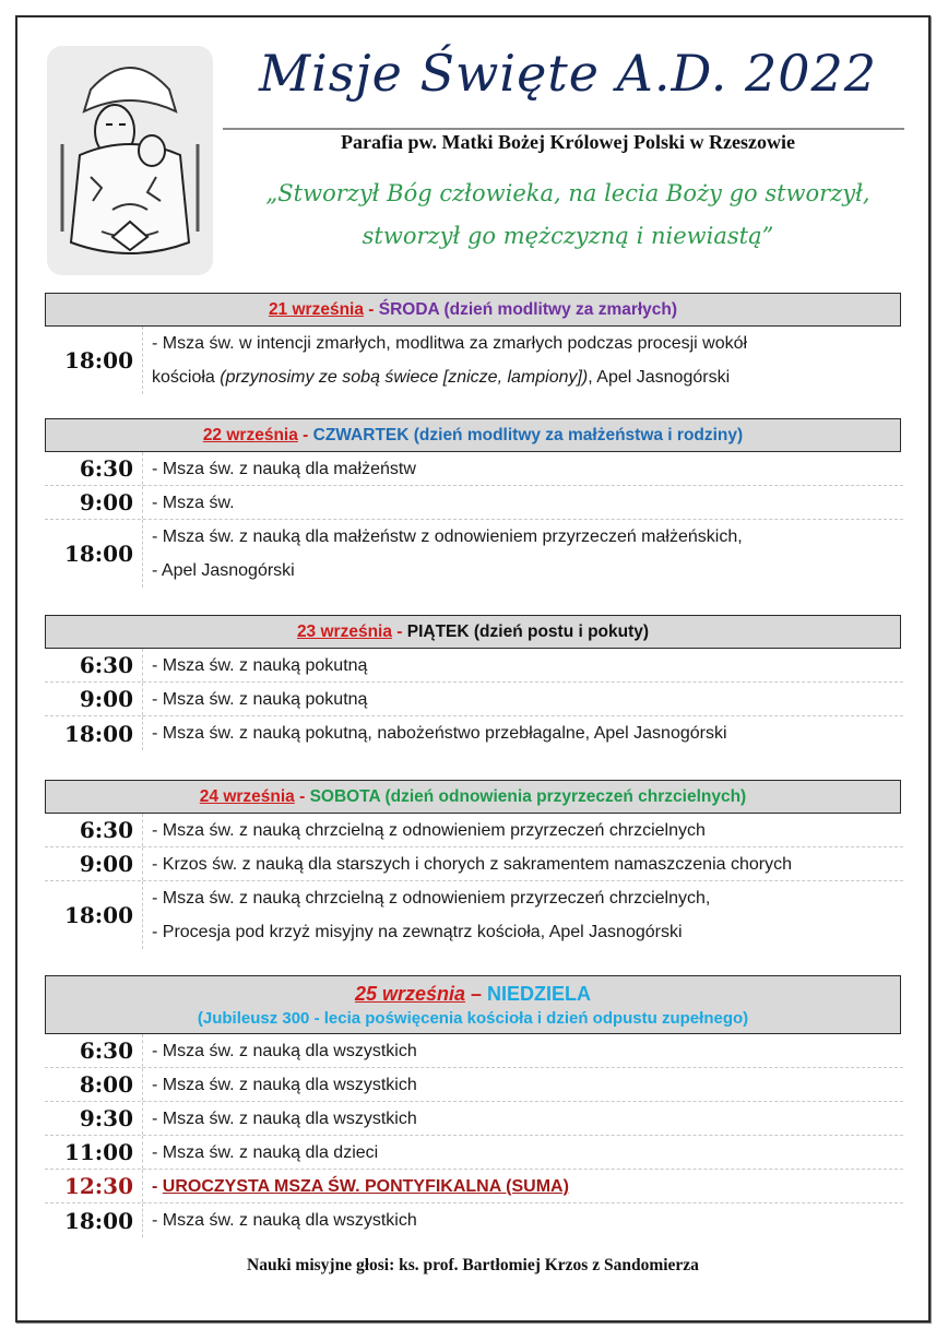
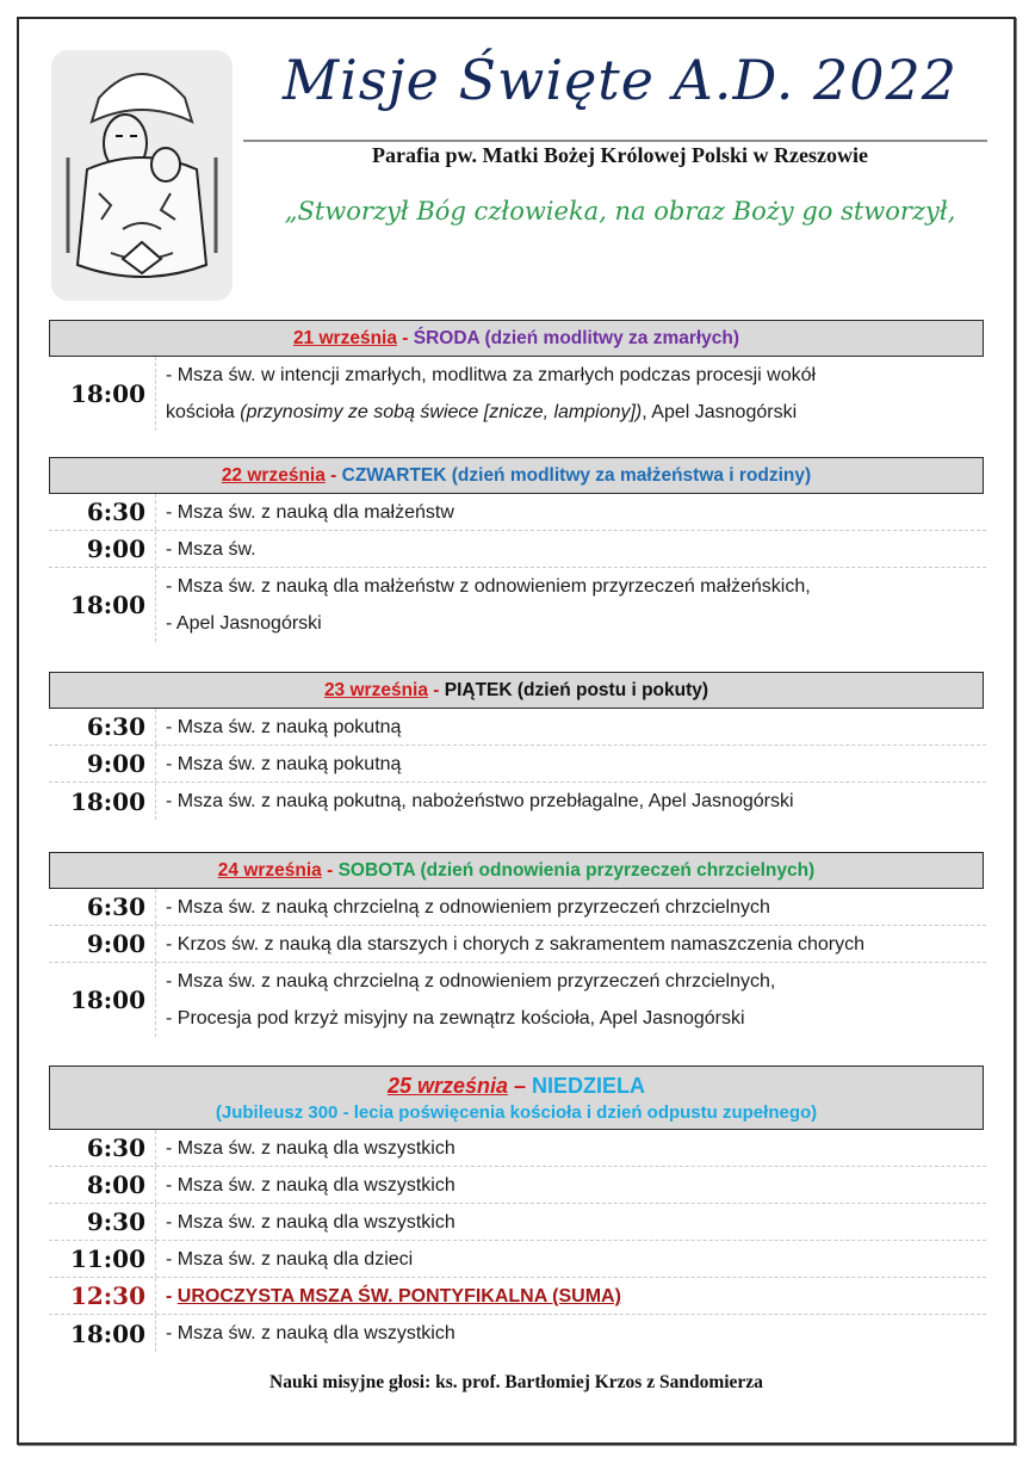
  Misje Święte A.D. 2022
  Parafia pw. Matki Bożej Królowej Polski w Rzeszowie
- „Stworzył Bóg człowieka, na lecia Boży go stworzył,
+ „Stworzył Bóg człowieka, na obraz Boży go stworzył,
- stworzył go mężczyzną i niewiastą”
  21 września - ŚRODA (dzień modlitwy za zmarłych)
  18:00
  - Msza św. w intencji zmarłych, modlitwa za zmarłych podczas procesji wokół
  kościoła (przynosimy ze sobą świece [znicze, lampiony]), Apel Jasnogórski
  22 września - CZWARTEK (dzień modlitwy za małżeństwa i rodziny)
  6:30
  - Msza św. z nauką dla małżeństw
  9:00
  - Msza św.
  18:00
  - Msza św. z nauką dla małżeństw z odnowieniem przyrzeczeń małżeńskich,
  - Apel Jasnogórski
  23 września - PIĄTEK (dzień postu i pokuty)
  6:30
  - Msza św. z nauką pokutną
  9:00
  - Msza św. z nauką pokutną
  18:00
  - Msza św. z nauką pokutną, nabożeństwo przebłagalne, Apel Jasnogórski
  24 września - SOBOTA (dzień odnowienia przyrzeczeń chrzcielnych)
  6:30
  - Msza św. z nauką chrzcielną z odnowieniem przyrzeczeń chrzcielnych
  9:00
  - Krzos św. z nauką dla starszych i chorych z sakramentem namaszczenia chorych
  18:00
  - Msza św. z nauką chrzcielną z odnowieniem przyrzeczeń chrzcielnych,
  - Procesja pod krzyż misyjny na zewnątrz kościoła, Apel Jasnogórski
  25 września – NIEDZIELA
  (Jubileusz 300 - lecia poświęcenia kościoła i dzień odpustu zupełnego)
  6:30
  - Msza św. z nauką dla wszystkich
  8:00
  - Msza św. z nauką dla wszystkich
  9:30
  - Msza św. z nauką dla wszystkich
  11:00
  - Msza św. z nauką dla dzieci
  12:30
  - UROCZYSTA MSZA ŚW. PONTYFIKALNA (SUMA)
  18:00
  - Msza św. z nauką dla wszystkich
  Nauki misyjne głosi: ks. prof. Bartłomiej Krzos z Sandomierza
